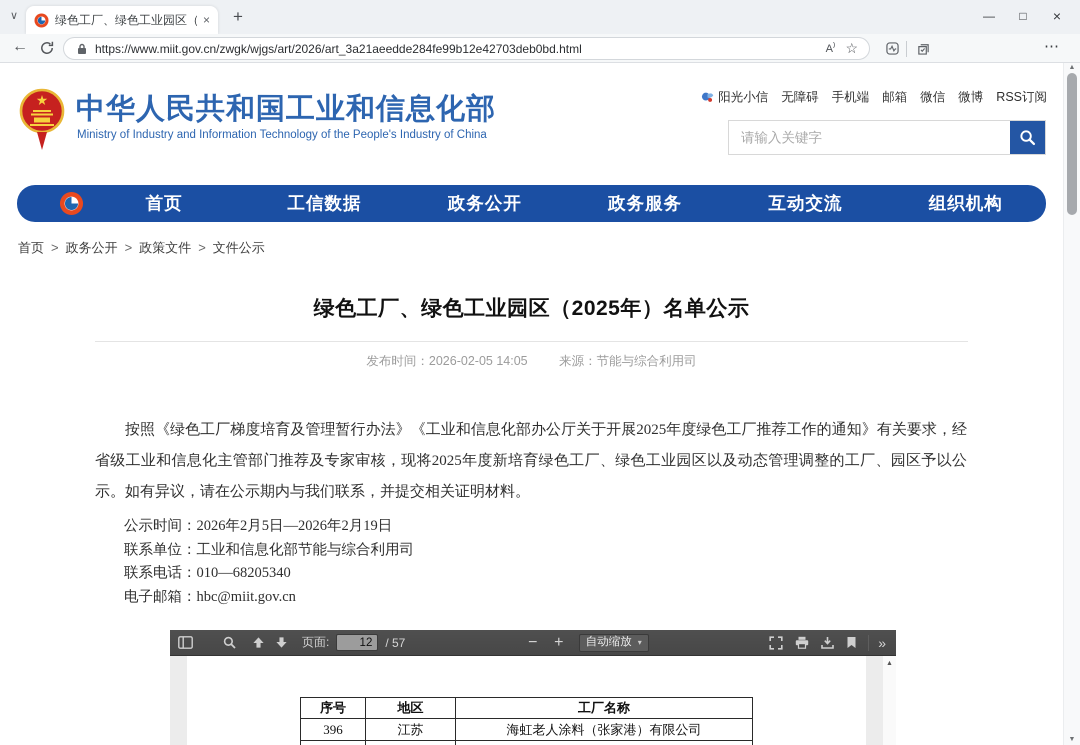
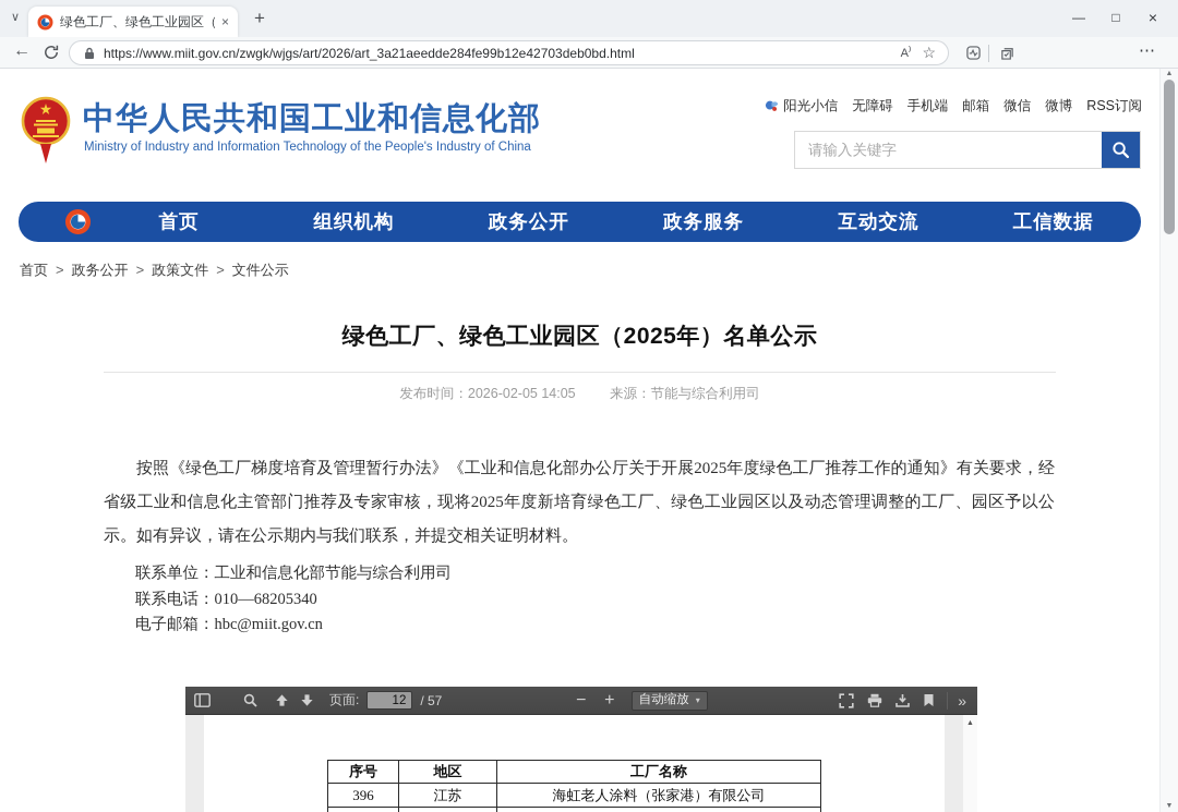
  ∨
  绿色工厂、绿色工业园区（
  ×
  +
  —
  □
  ×
  ←
  https://www.miit.gov.cn/zwgk/wjgs/art/2026/art_3a21aeedde284fe99b12e42703deb0bd.html
  A⁾
  ☆
  ⋯
  中华人民共和国工业和信息化部
  Ministry of Industry and Information Technology of the People's Industry of China
  阳光小信
  无障碍
  手机端
  邮箱
  微信
  微博
  RSS订阅
  请输入关键字
  首页
- 工信数据
+ 组织机构
  政务公开
  政务服务
  互动交流
- 组织机构
+ 工信数据
  首页 > 政务公开 > 政策文件 > 文件公示
  绿色工厂、绿色工业园区（2025年）名单公示
  发布时间：2026-02-05 14:05 来源：节能与综合利用司
  按照《绿色工厂梯度培育及管理暂行办法》《工业和信息化部办公厅关于开展2025年度绿色工厂推荐工作的通知》有关要求，经省级工业和信息化主管部门推荐及专家审核，现将2025年度新培育绿色工厂、绿色工业园区以及动态管理调整的工厂、园区予以公示。如有异议，请在公示期内与我们联系，并提交相关证明材料。
- 公示时间：2026年2月5日—2026年2月19日
  联系单位：工业和信息化部节能与综合利用司
  联系电话：010—68205340
  电子邮箱：hbc@miit.gov.cn
  页面:
  12
  / 57
  −
  +
  自动缩放
  ▾
  »
  序号	地区	工厂名称
  396	江苏	海虹老人涂料（张家港）有限公司
